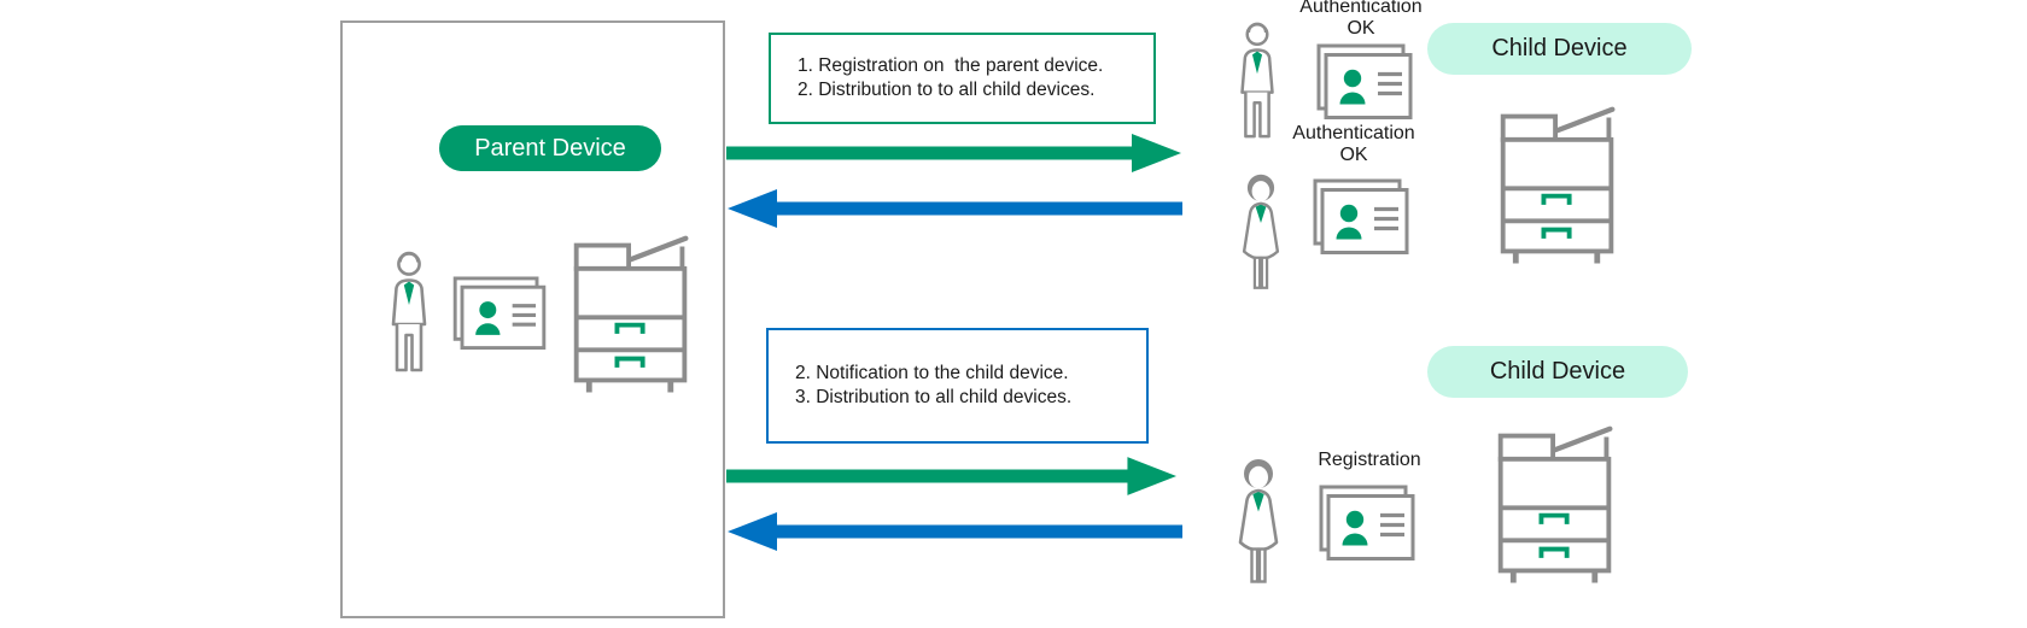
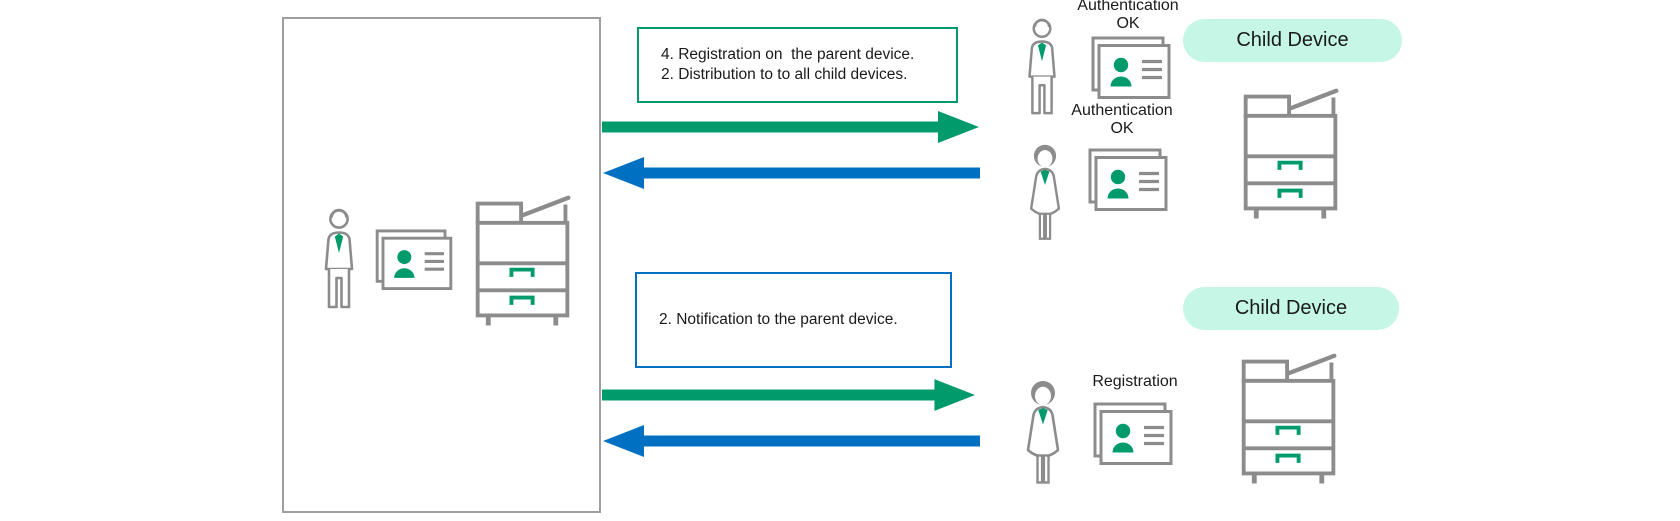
- Parent Device
- 1. Registration on the parent device.
+ 4. Registration on the parent device.
  2. Distribution to to all child devices.
  Authentication
  OK
  Authentication
  OK
  Child Device
- 2. Notification to the child device.
+ 2. Notification to the parent device.
- 3. Distribution to all child devices.
  Registration
  Child Device
